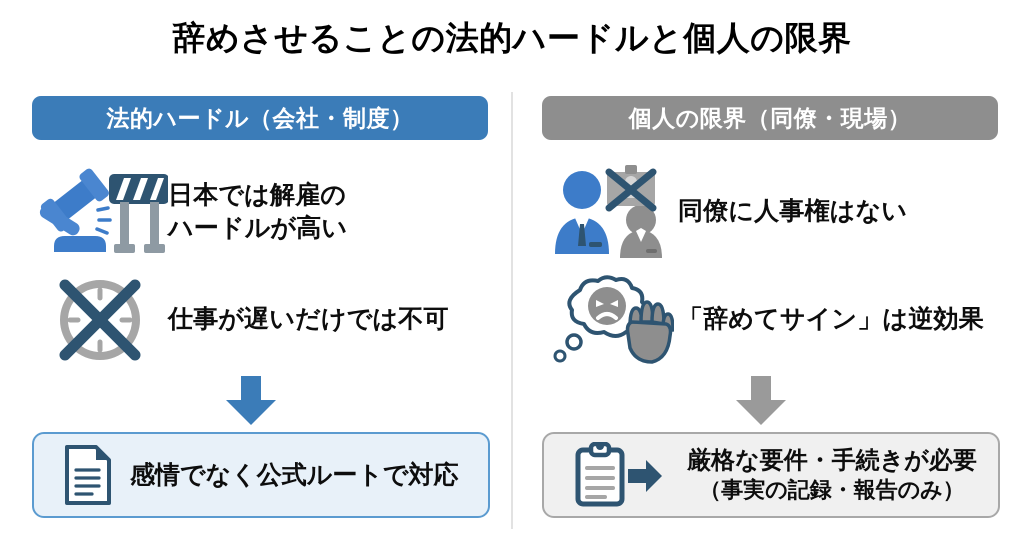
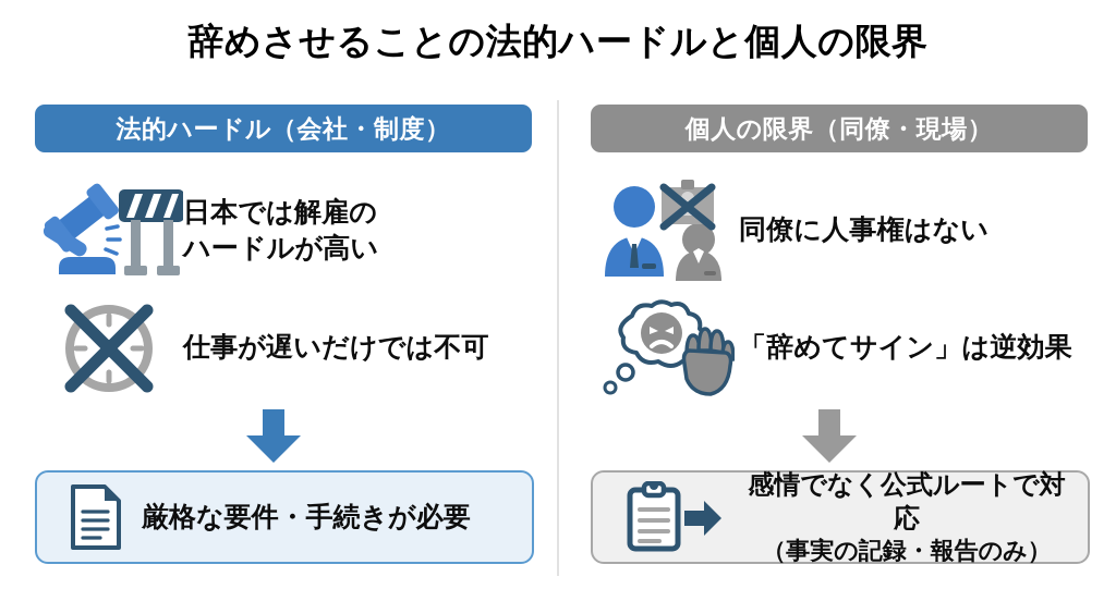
  辞めさせることの法的ハードルと個人の限界
  法的ハードル（会社・制度）
  日本では解雇の
  ハードルが高い
  仕事が遅いだけでは不可
- 感情でなく公式ルートで対応
+ 厳格な要件・手続きが必要
  個人の限界（同僚・現場）
  同僚に人事権はない
  「辞めてサイン」は逆効果
- 厳格な要件・手続きが必要
+ 感情でなく公式ルートで対応
  （事実の記録・報告のみ）
